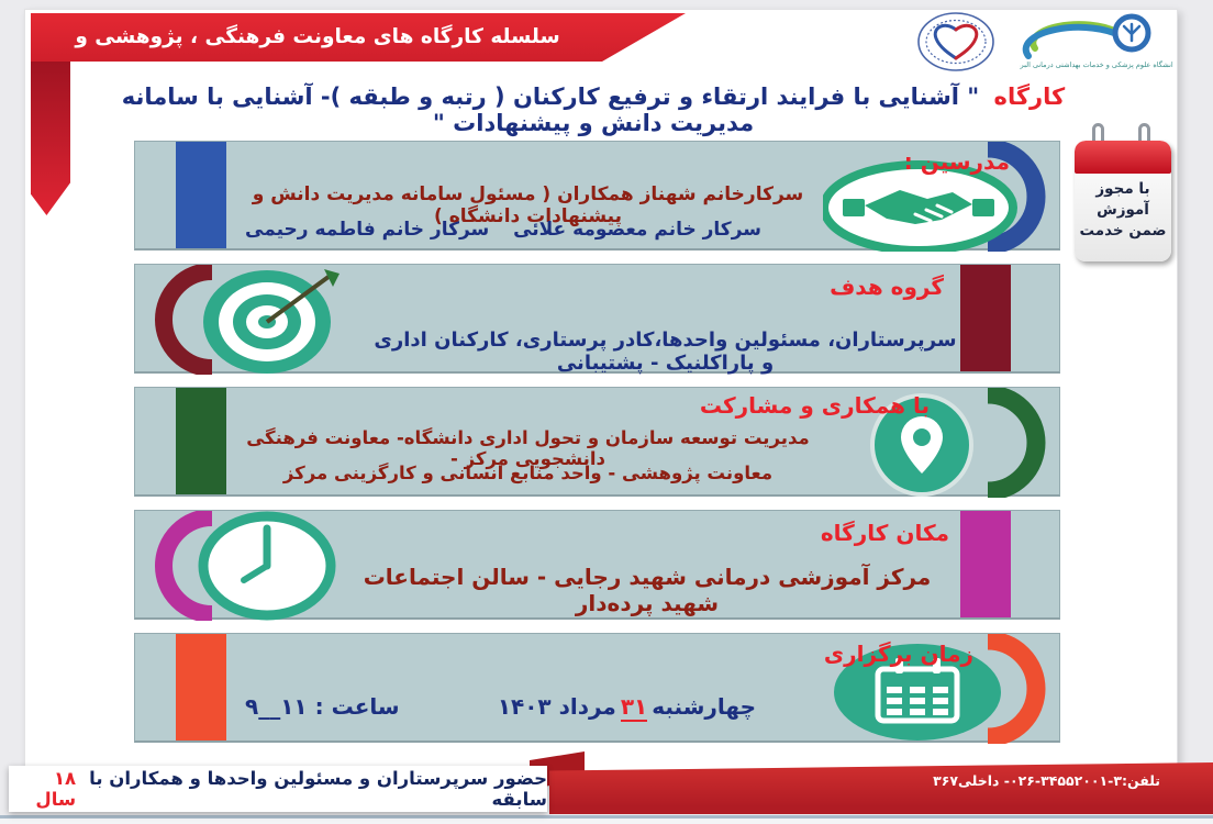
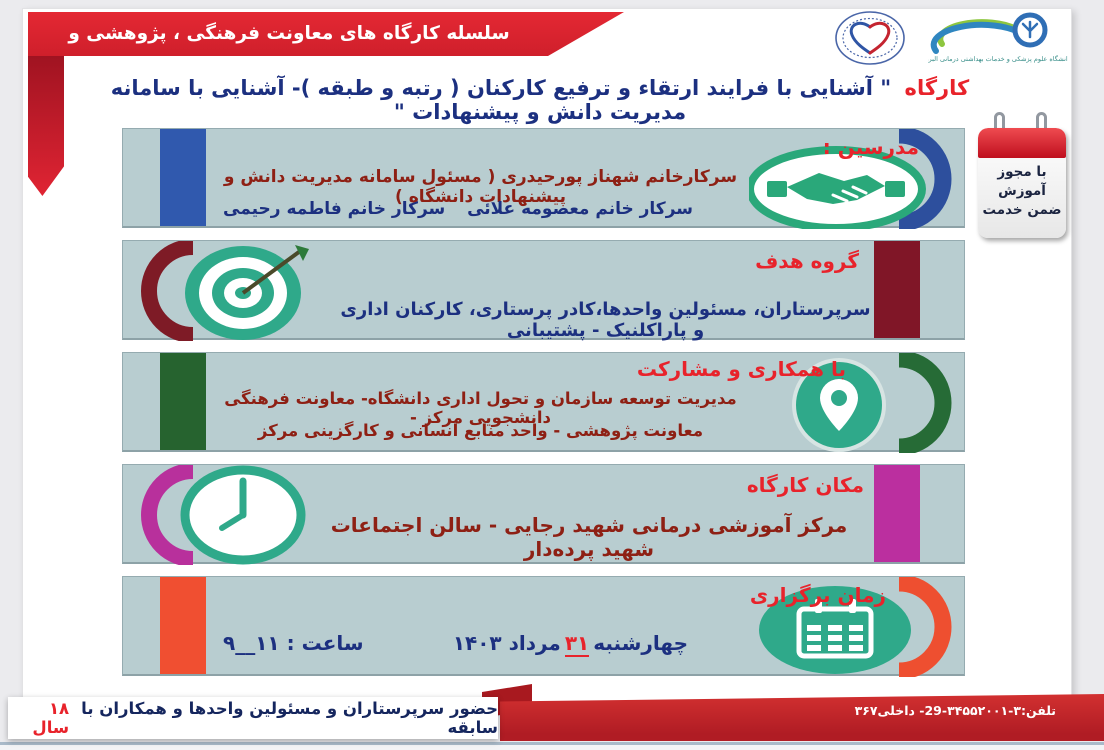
  انشگاه علوم پزشکی و خدمات بهداشتی درمانی البر
  کارگاه " آشنایی با فرایند ارتقاء و ترفیع کارکنان ( رتبه و طبقه )- آشنایی با سامانه مدیریت دانش و پیشنهادات "
  با مجوز
  آموزش
  ضمن خدمت
  مدرسین :
- سرکارخانم شهناز همکاران ( مسئول سامانه مدیریت دانش و پیشنهادات دانشگاه )
+ سرکارخانم شهناز پورحیدری ( مسئول سامانه مدیریت دانش و پیشنهادات دانشگاه )
  سرکار خانم معصومه علائی
  سرکار خانم فاطمه رحیمی
  گروه هدف
  سرپرستاران، مسئولین واحدها،کادر پرستاری، کارکنان اداری و پاراکلنیک - پشتیبانی
  با همکاری و مشارکت
  مدیریت توسعه سازمان و تحول اداری دانشگاه- معاونت فرهنگی دانشجویی مرکز -
  معاونت پژوهشی - واحد منابع انسانی و کارگزینی مرکز
  مکان کارگاه
  مرکز آموزشی درمانی شهید رجایی - سالن اجتماعات شهید پرده‌دار
  زمان برگزاری
  چهارشنبه۳۱مرداد ۱۴۰۳
  ساعت : ۱۱__۹
- تلفن:۳-۳۴۵۵۲۰۰۱-۰۲۶- داخلی۳۶۷
+ تلفن:۳-۳۴۵۵۲۰۰۱-29- داخلی۳۶۷
  حضور سرپرستاران و مسئولین واحدها و همکاران با سابقه
  ۱۸ سال
